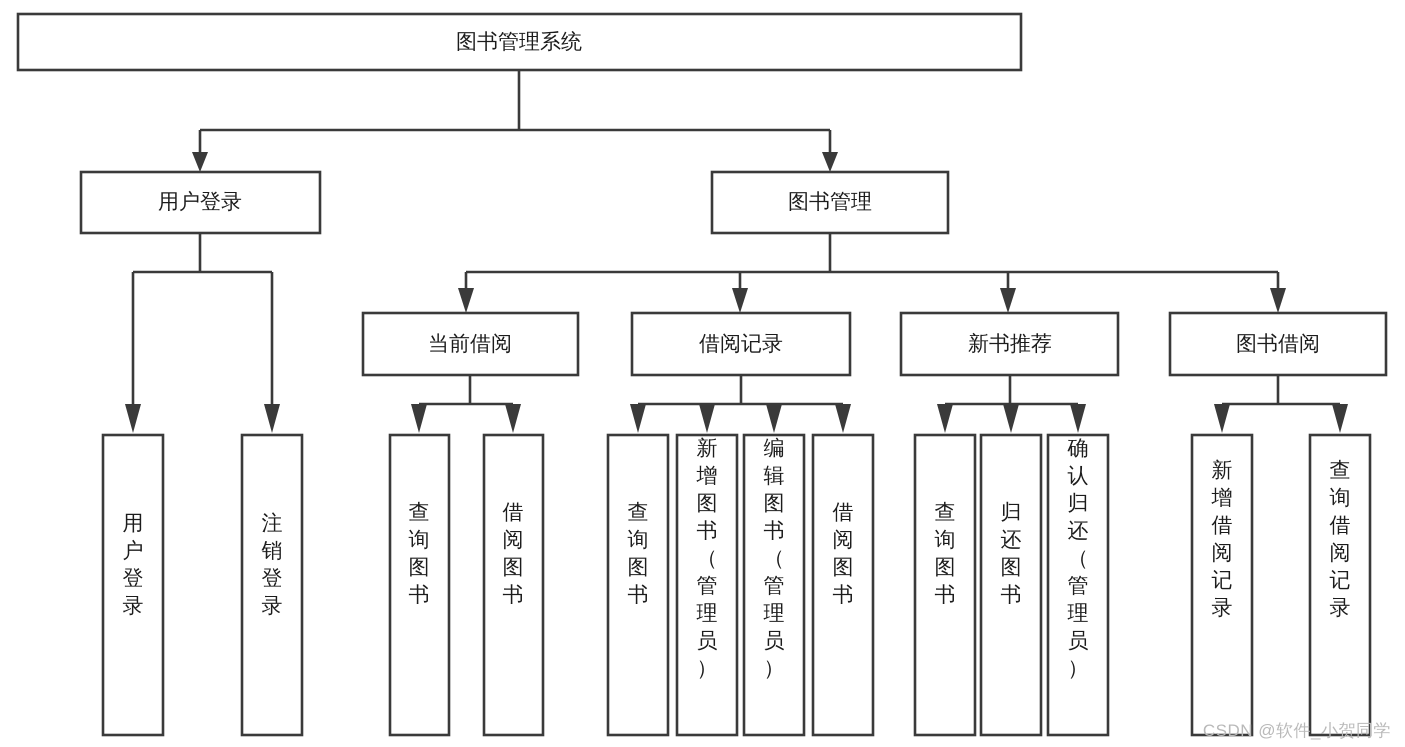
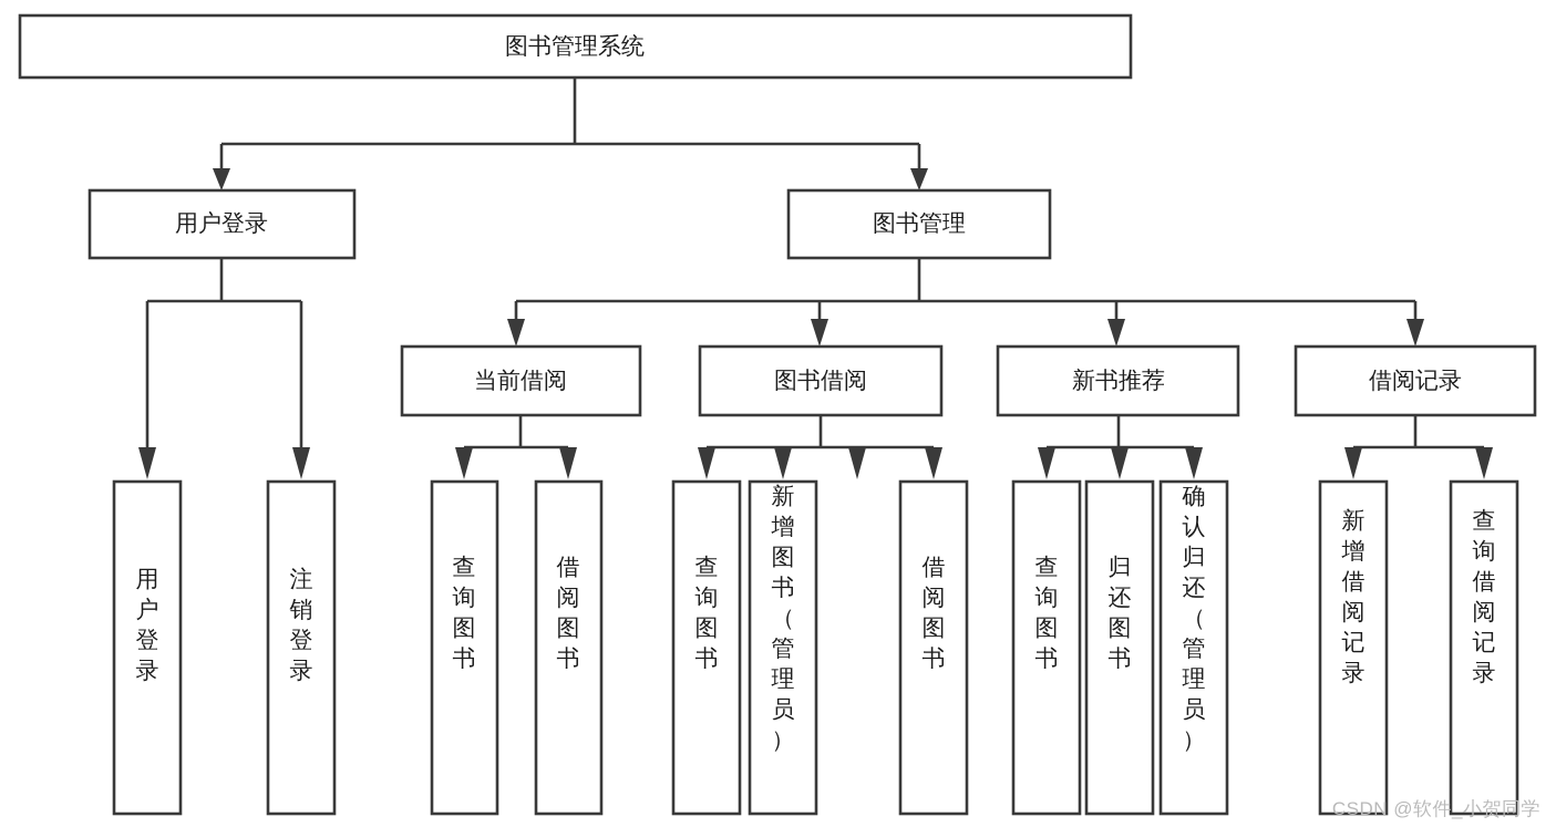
  图书管理系统
  用户登录
  图书管理
  当前借阅
- 借阅记录
+ 图书借阅
  新书推荐
- 图书借阅
+ 借阅记录
  用户登录
  注销登录
  查询图书
  借阅图书
  查询图书
  新增图书（管理员）
- 编辑图书（管理员）
  借阅图书
  查询图书
  归还图书
  确认归还（管理员）
  新增借阅记录
  查询借阅记录
  CSDN @软件_小贺同学
